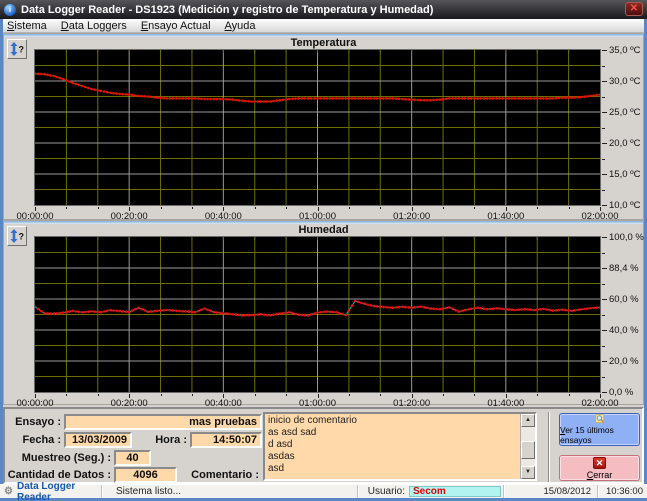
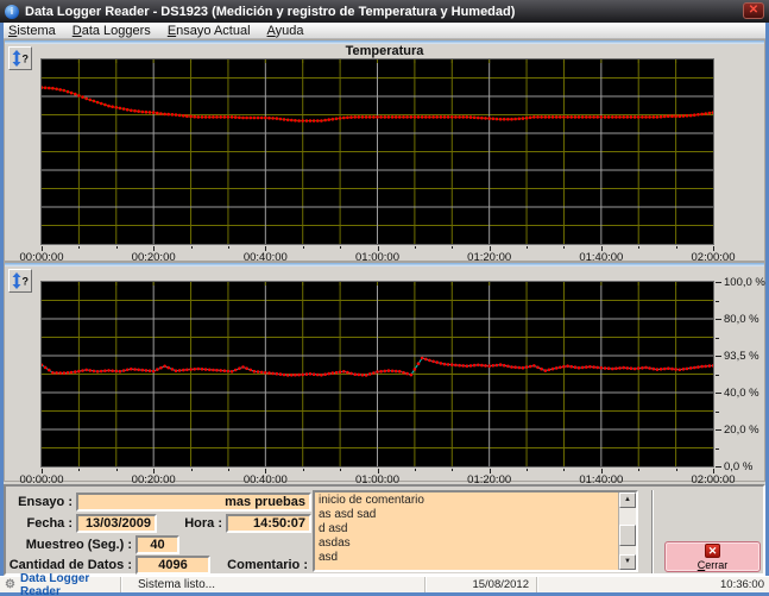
  i
  Data Logger Reader - DS1923 (Medición y registro de Temperatura y Humedad)
  ✕
  Sistema
  Data Loggers
  Ensayo Actual
  Ayuda
  Temperatura
  ?
- 35,0 ºC
- 30,0 ºC
- 25,0 ºC
- 20,0 ºC
- 15,0 ºC
- 10,0 ºC
  00:00:00
  00:20:00
  00:40:00
  01:00:00
  01:20:00
  01:40:00
  02:00:00
- Humedad
  ?
  100,0 %
- 88,4 %
+ 80,0 %
- 60,0 %
+ 93,5 %
  40,0 %
  20,0 %
  0,0 %
  00:00:00
  00:20:00
  00:40:00
  01:00:00
  01:20:00
  01:40:00
  02:00:00
  Ensayo :
  mas pruebas
  Fecha :
  13/03/2009
  Hora :
  14:50:07
  Muestreo (Seg.) :
  40
  Cantidad de Datos :
  4096
  Comentario :
  inicio de comentario
  as asd sad
  d asd
  asdas
  asd
- Ver 15 últimos ensayos
  ✕
  Cerrar
  ⚙
  Data Logger Reader
  Sistema listo...
- Usuario:
- Secom
  15/08/2012
  10:36:00
